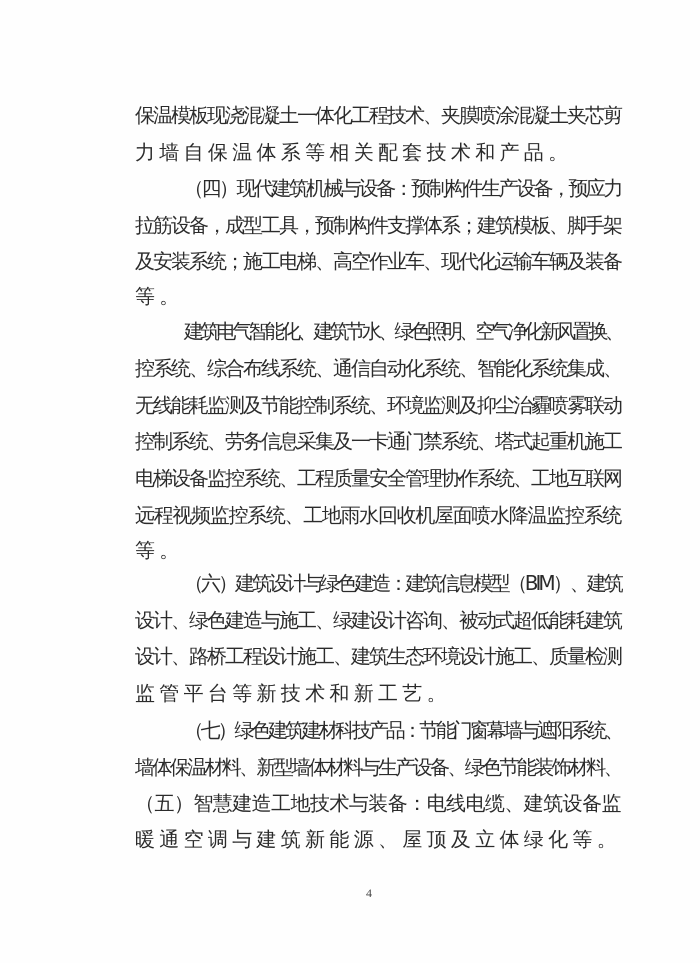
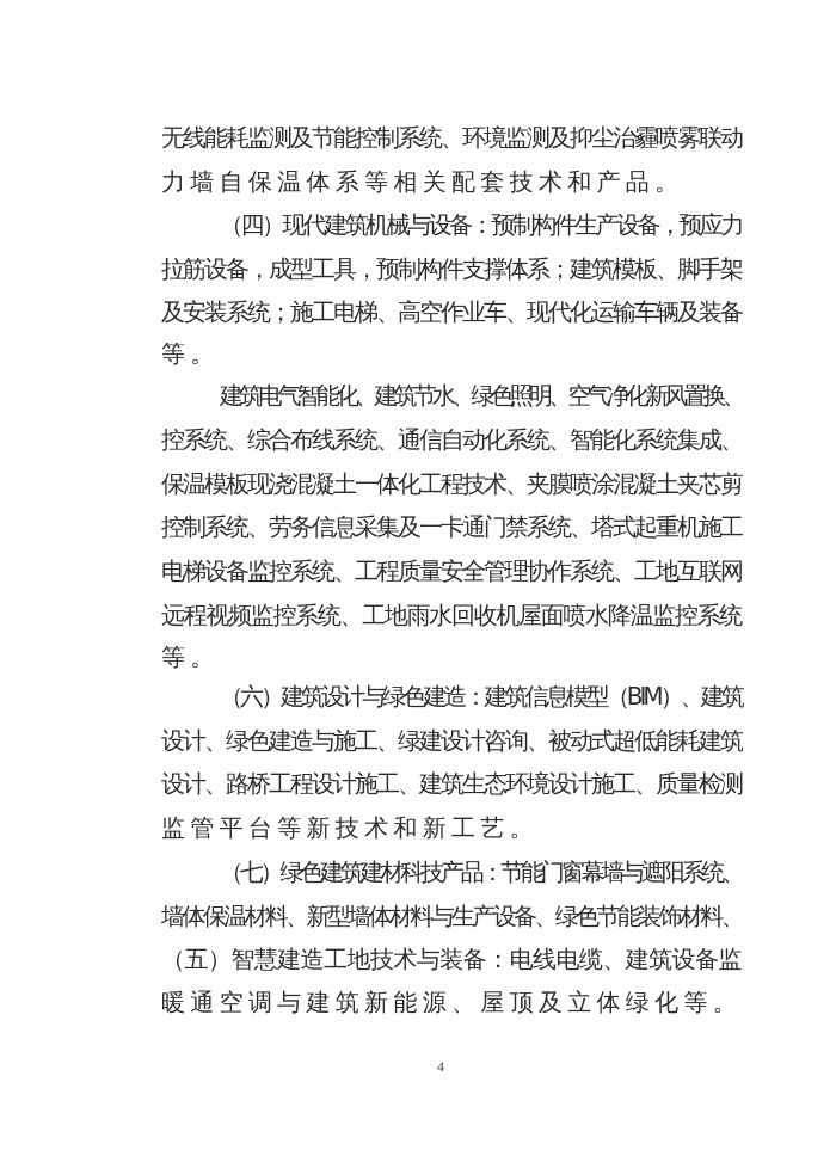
- 保温模板现浇混凝土一体化工程技术、夹膜喷涂混凝土夹芯剪
+ 无线能耗监测及节能控制系统、环境监测及抑尘治霾喷雾联动
  力墙自保温体系等相关配套技术和产品。
  （四）现代建筑机械与设备：预制构件生产设备，预应力
  拉筋设备，成型工具，预制构件支撑体系；建筑模板、脚手架
  及安装系统；施工电梯、高空作业车、现代化运输车辆及装备
  等。
  建筑电气智能化、建筑节水、绿色照明、空气净化新风置换、
  控系统、综合布线系统、通信自动化系统、智能化系统集成、
- 无线能耗监测及节能控制系统、环境监测及抑尘治霾喷雾联动
+ 保温模板现浇混凝土一体化工程技术、夹膜喷涂混凝土夹芯剪
  控制系统、劳务信息采集及一卡通门禁系统、塔式起重机施工
  电梯设备监控系统、工程质量安全管理协作系统、工地互联网
  远程视频监控系统、工地雨水回收机屋面喷水降温监控系统
  等。
  （六）建筑设计与绿色建造：建筑信息模型（BIM）、建筑
  设计、绿色建造与施工、绿建设计咨询、被动式超低能耗建筑
  设计、路桥工程设计施工、建筑生态环境设计施工、质量检测
  监管平台等新技术和新工艺。
  （七）绿色建筑建材科技产品：节能门窗幕墙与遮阳系统、
  墙体保温材料、新型墙体材料与生产设备、绿色节能装饰材料、
  （五）智慧建造工地技术与装备：电线电缆、建筑设备监
  暖通空调与建筑新能源、屋顶及立体绿化等。
  4
